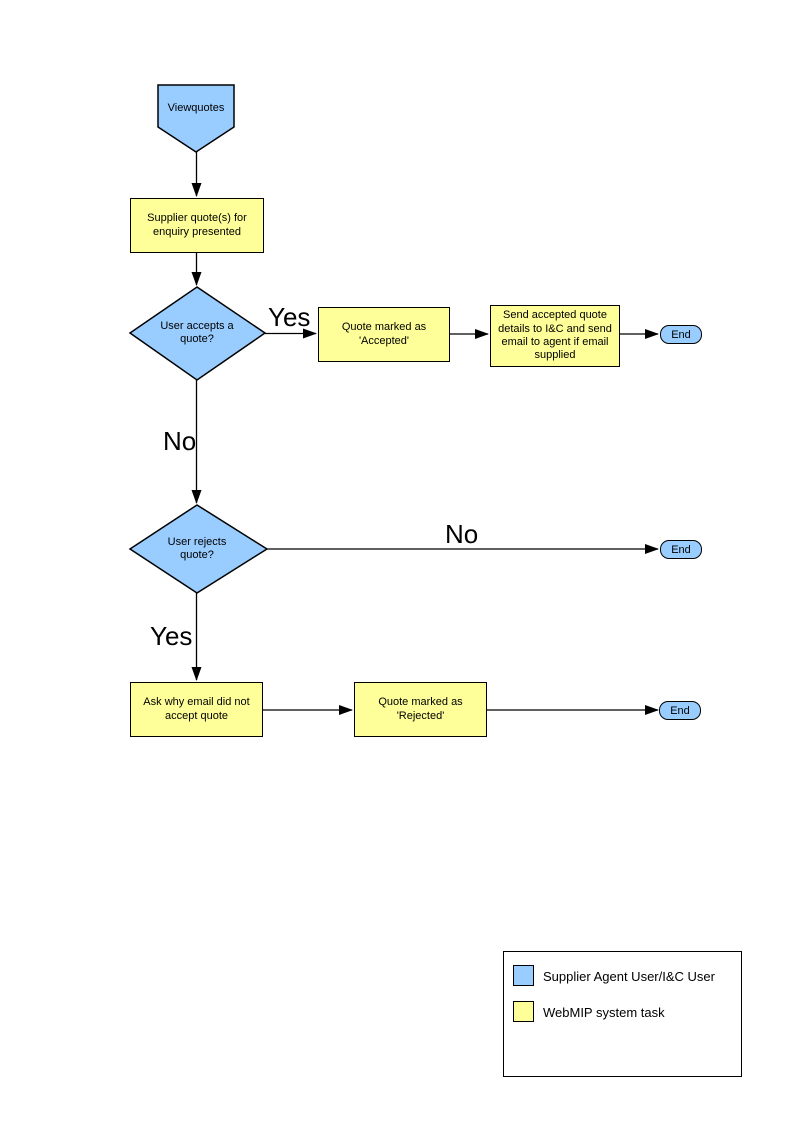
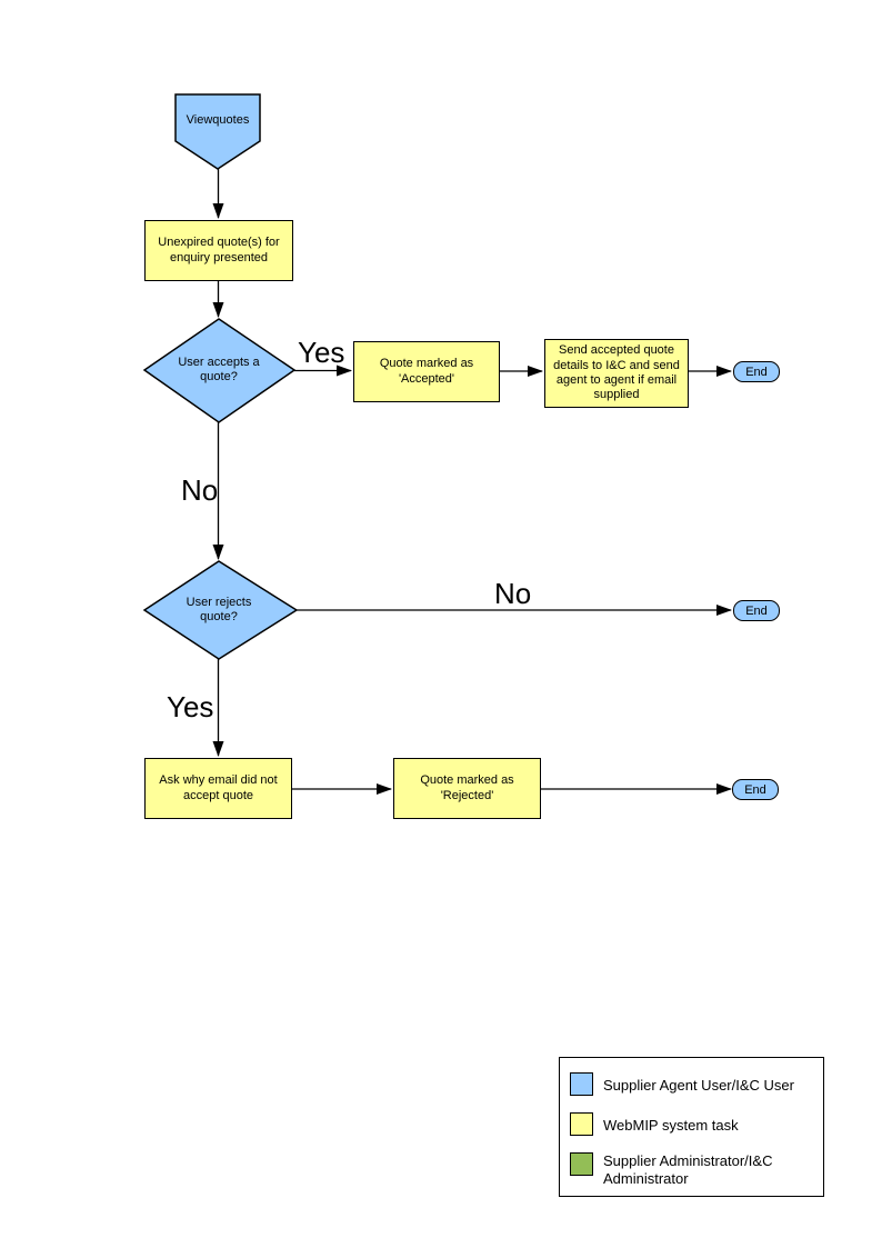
  Viewquotes
- Supplier quote(s) for enquiry presented
+ Unexpired quote(s) for enquiry presented
  Quote marked as 'Accepted'
- Send accepted quote details to I&C and send email to agent if email supplied
+ Send accepted quote details to I&C and send agent to agent if email supplied
  Ask why email did not accept quote
  Quote marked as 'Rejected'
  User accepts a quote?
  User rejects quote?
  End
  End
  End
  Yes
  No
  No
  Yes
  Supplier Agent User/I&C User
  WebMIP system task
+ Supplier Administrator/I&C Administrator
